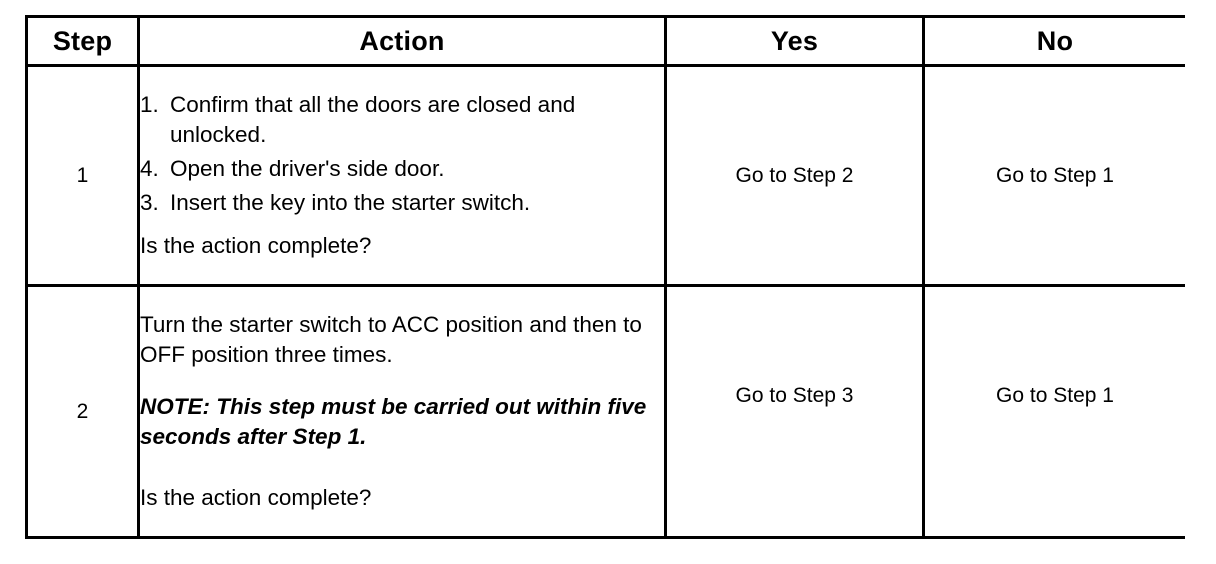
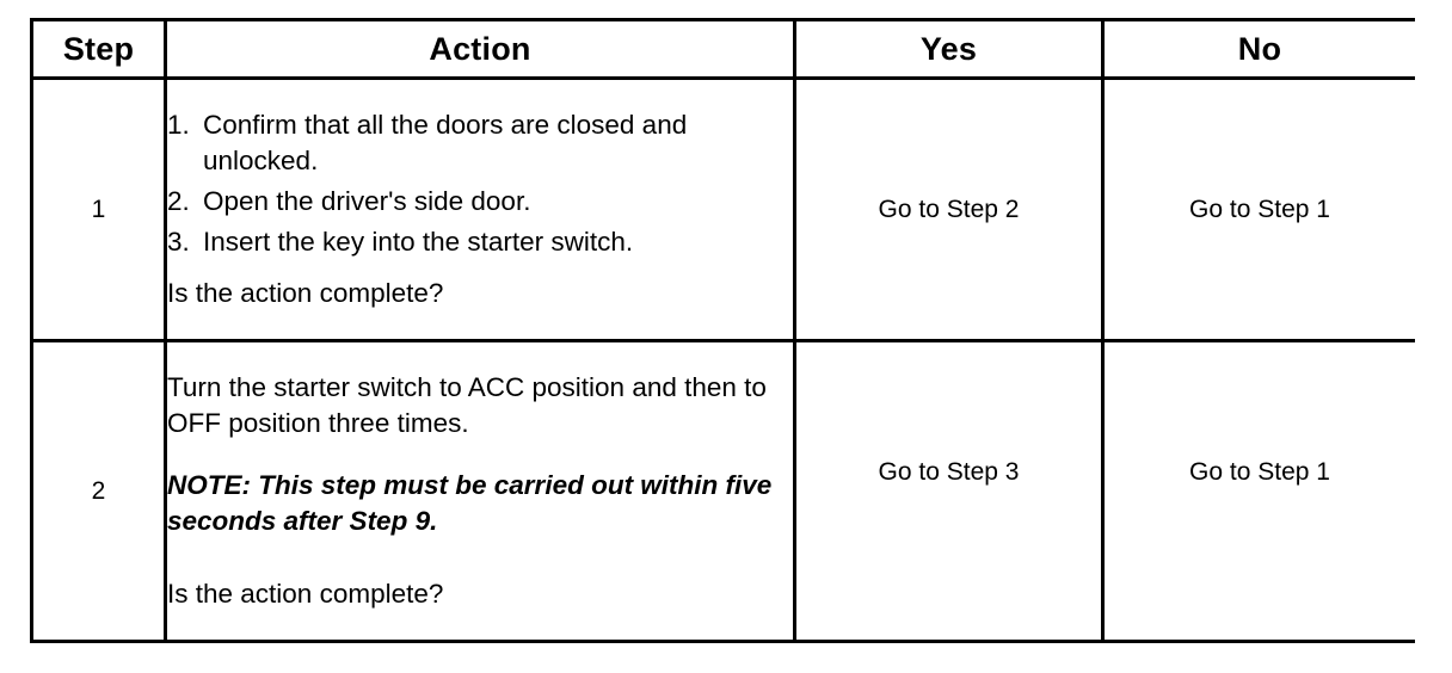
  Step	Action	Yes	No
- 1	1. Confirm that all the doors are closed and unlocked. 4. Open the driver's side door. 3. Insert the key into the starter switch. Is the action complete?	Go to Step 2	Go to Step 1
+ 1	1. Confirm that all the doors are closed and unlocked. 2. Open the driver's side door. 3. Insert the key into the starter switch. Is the action complete?	Go to Step 2	Go to Step 1
- 2	Turn the starter switch to ACC position and then to OFF position three times. NOTE: This step must be carried out within five seconds after Step 1. Is the action complete?	Go to Step 3	Go to Step 1
+ 2	Turn the starter switch to ACC position and then to OFF position three times. NOTE: This step must be carried out within five seconds after Step 9. Is the action complete?	Go to Step 3	Go to Step 1
